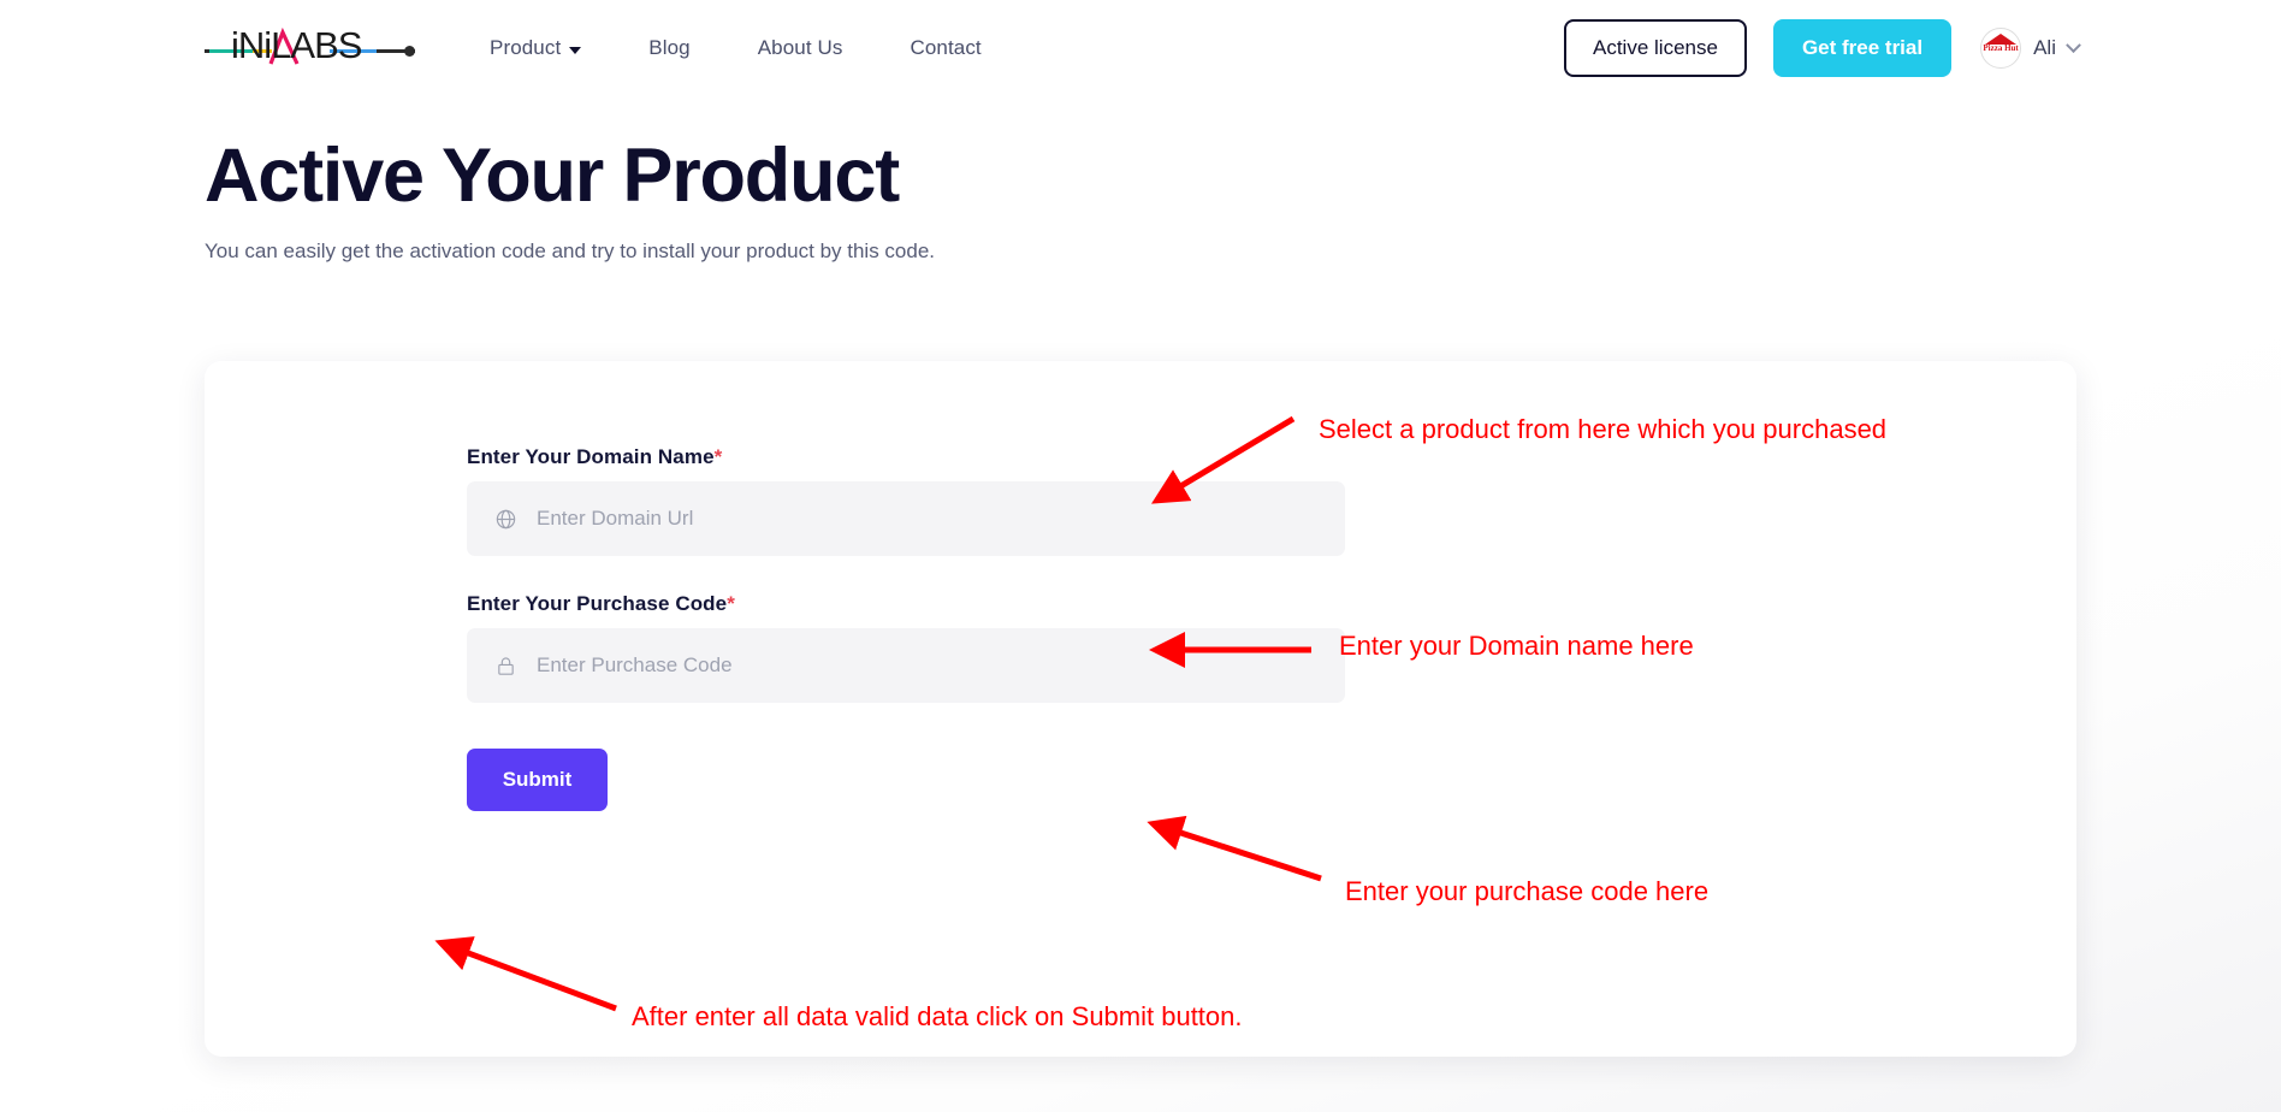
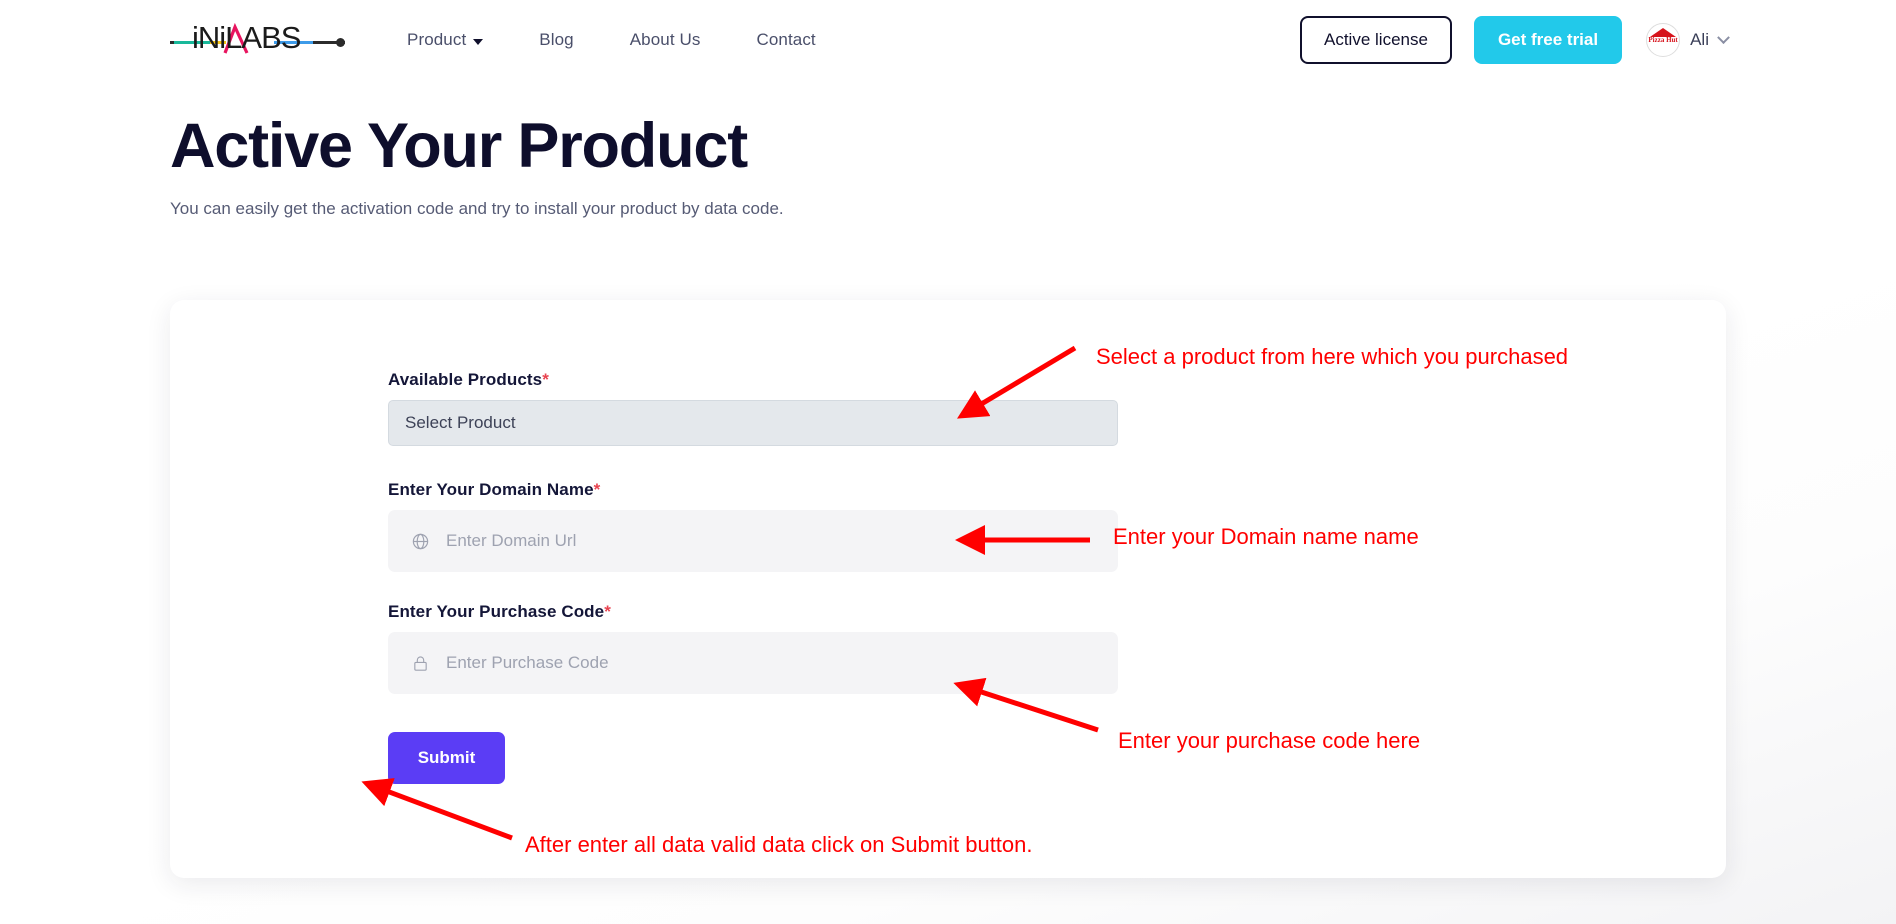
  iNiLABS
  Product
  Blog
  About Us
  Contact
  Active license
  Get free trial
  Pizza Hut
  Ali
  Active Your Product
- You can easily get the activation code and try to install your product by this code.
+ You can easily get the activation code and try to install your product by data code.
+ Available Products*
+ Select Product
  Enter Your Domain Name*
  Enter Domain Url
  Enter Your Purchase Code*
  Enter Purchase Code
  Submit
  Select a product from here which you purchased
- Enter your Domain name here
+ Enter your Domain name name
  Enter your purchase code here
  After enter all data valid data click on Submit button.
